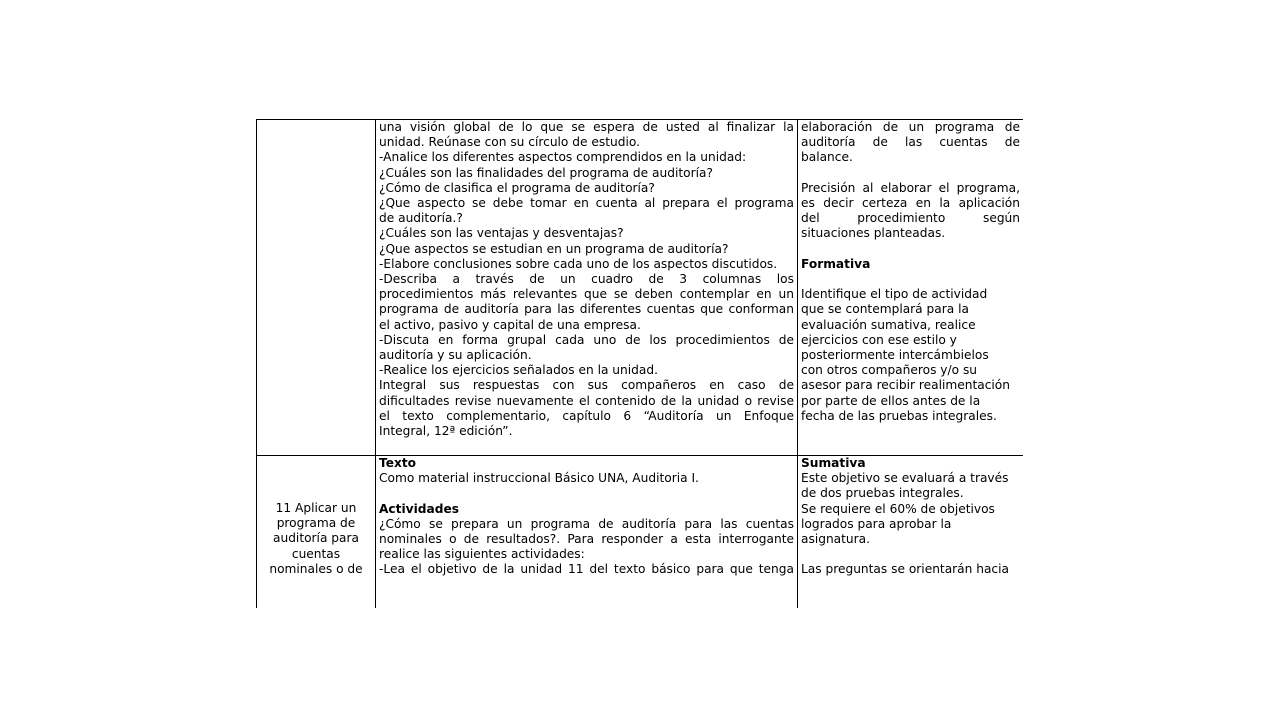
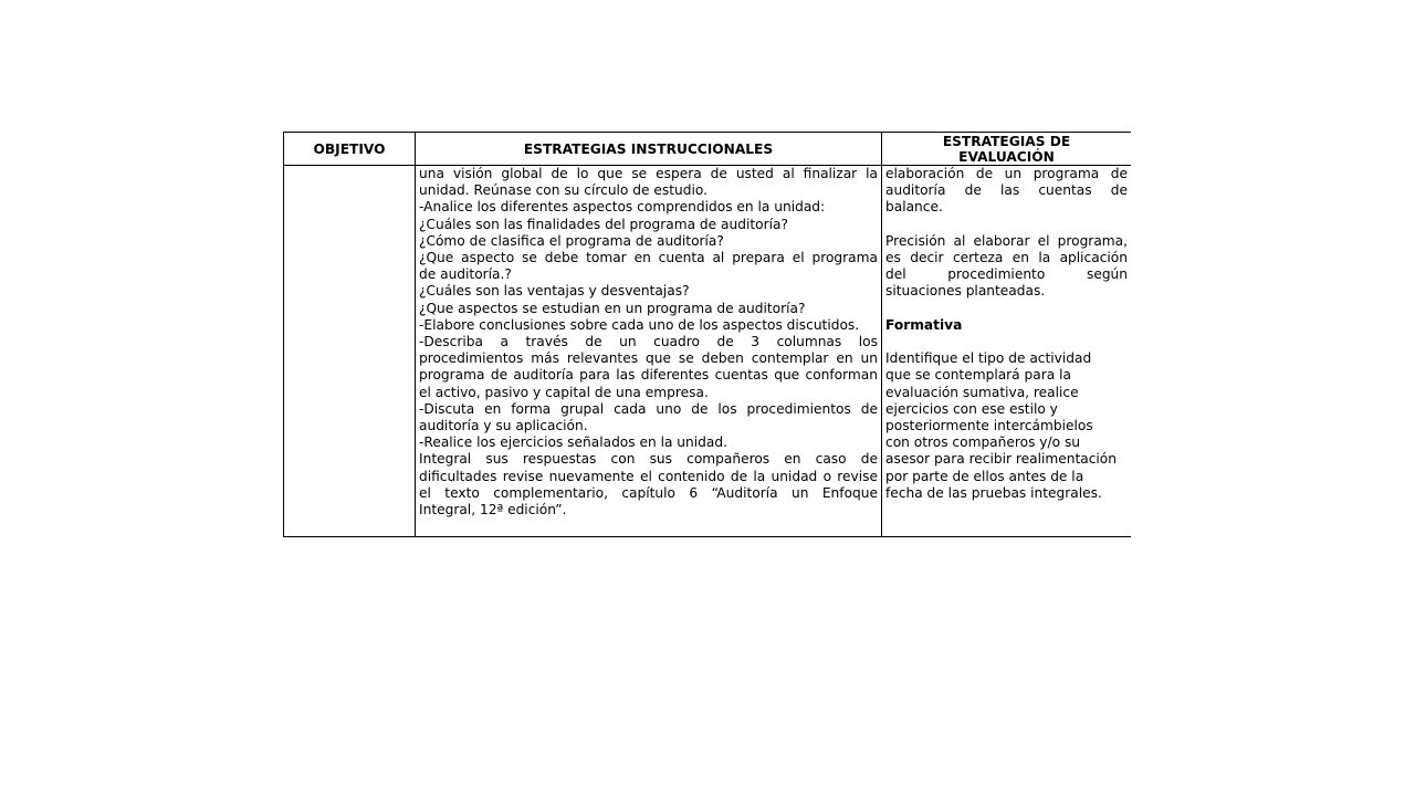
+ OBJETIVO	ESTRATEGIAS INSTRUCCIONALES	ESTRATEGIAS DE EVALUACIÓN
  	una visión global de lo que se espera de usted al finalizar launidad. Reúnase con su círculo de estudio.-Analice los diferentes aspectos comprendidos en la unidad:¿Cuáles son las finalidades del programa de auditoría?¿Cómo de clasifica el programa de auditoría?¿Que aspecto se debe tomar en cuenta al prepara el programade auditoría.?¿Cuáles son las ventajas y desventajas?¿Que aspectos se estudian en un programa de auditoría?-Elabore conclusiones sobre cada uno de los aspectos discutidos.-Describa a través de un cuadro de 3 columnas losprocedimientos más relevantes que se deben contemplar en unprograma de auditoría para las diferentes cuentas que conformanel activo, pasivo y capital de una empresa.-Discuta en forma grupal cada uno de los procedimientos deauditoría y su aplicación.-Realice los ejercicios señalados en la unidad.Integral sus respuestas con sus compañeros en caso dedificultades revise nuevamente el contenido de la unidad o reviseel texto complementario, capítulo 6 “Auditoría un EnfoqueIntegral, 12ª edición”.	elaboración de un programa deauditoría de las cuentas debalance.Precisión al elaborar el programa,es decir certeza en la aplicacióndel procedimiento segúnsituaciones planteadas.FormativaIdentifique el tipo de actividadque se contemplará para laevaluación sumativa, realiceejercicios con ese estilo yposteriormente intercámbieloscon otros compañeros y/o suasesor para recibir realimentaciónpor parte de ellos antes de lafecha de las pruebas integrales.
- 11 Aplicar unprograma deauditoría paracuentasnominales o de	TextoComo material instruccional Básico UNA, Auditoria I.Actividades¿Cómo se prepara un programa de auditoría para las cuentasnominales o de resultados?. Para responder a esta interroganterealice las siguientes actividades:-Lea el objetivo de la unidad 11 del texto básico para que tenga	SumativaEste objetivo se evaluará a travésde dos pruebas integrales.Se requiere el 60% de objetivoslogrados para aprobar laasignatura.Las preguntas se orientarán hacia
